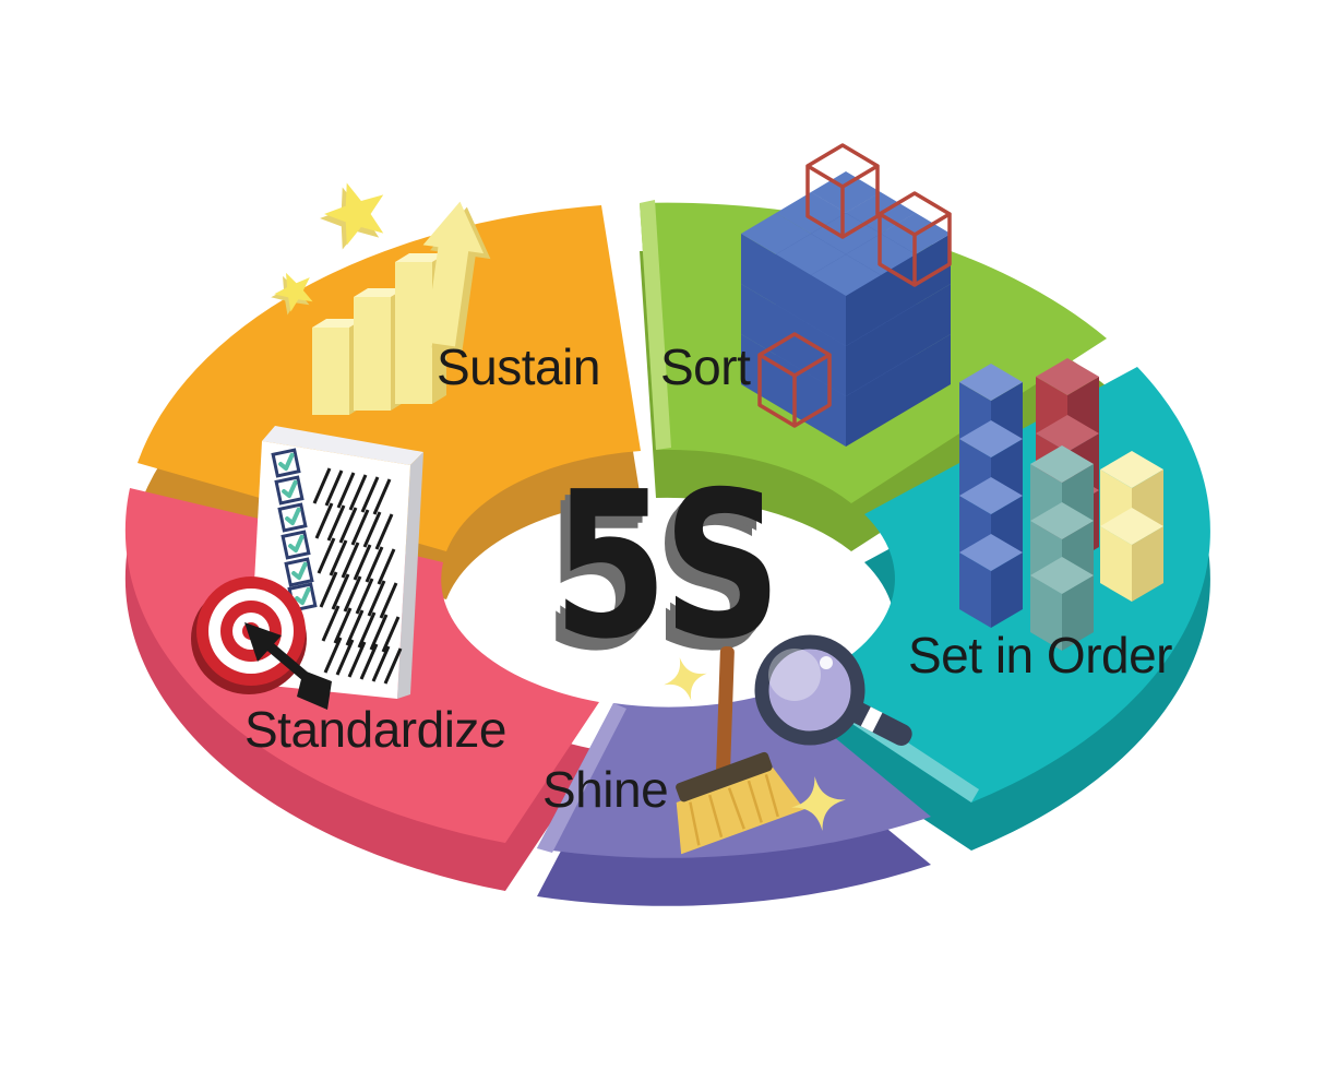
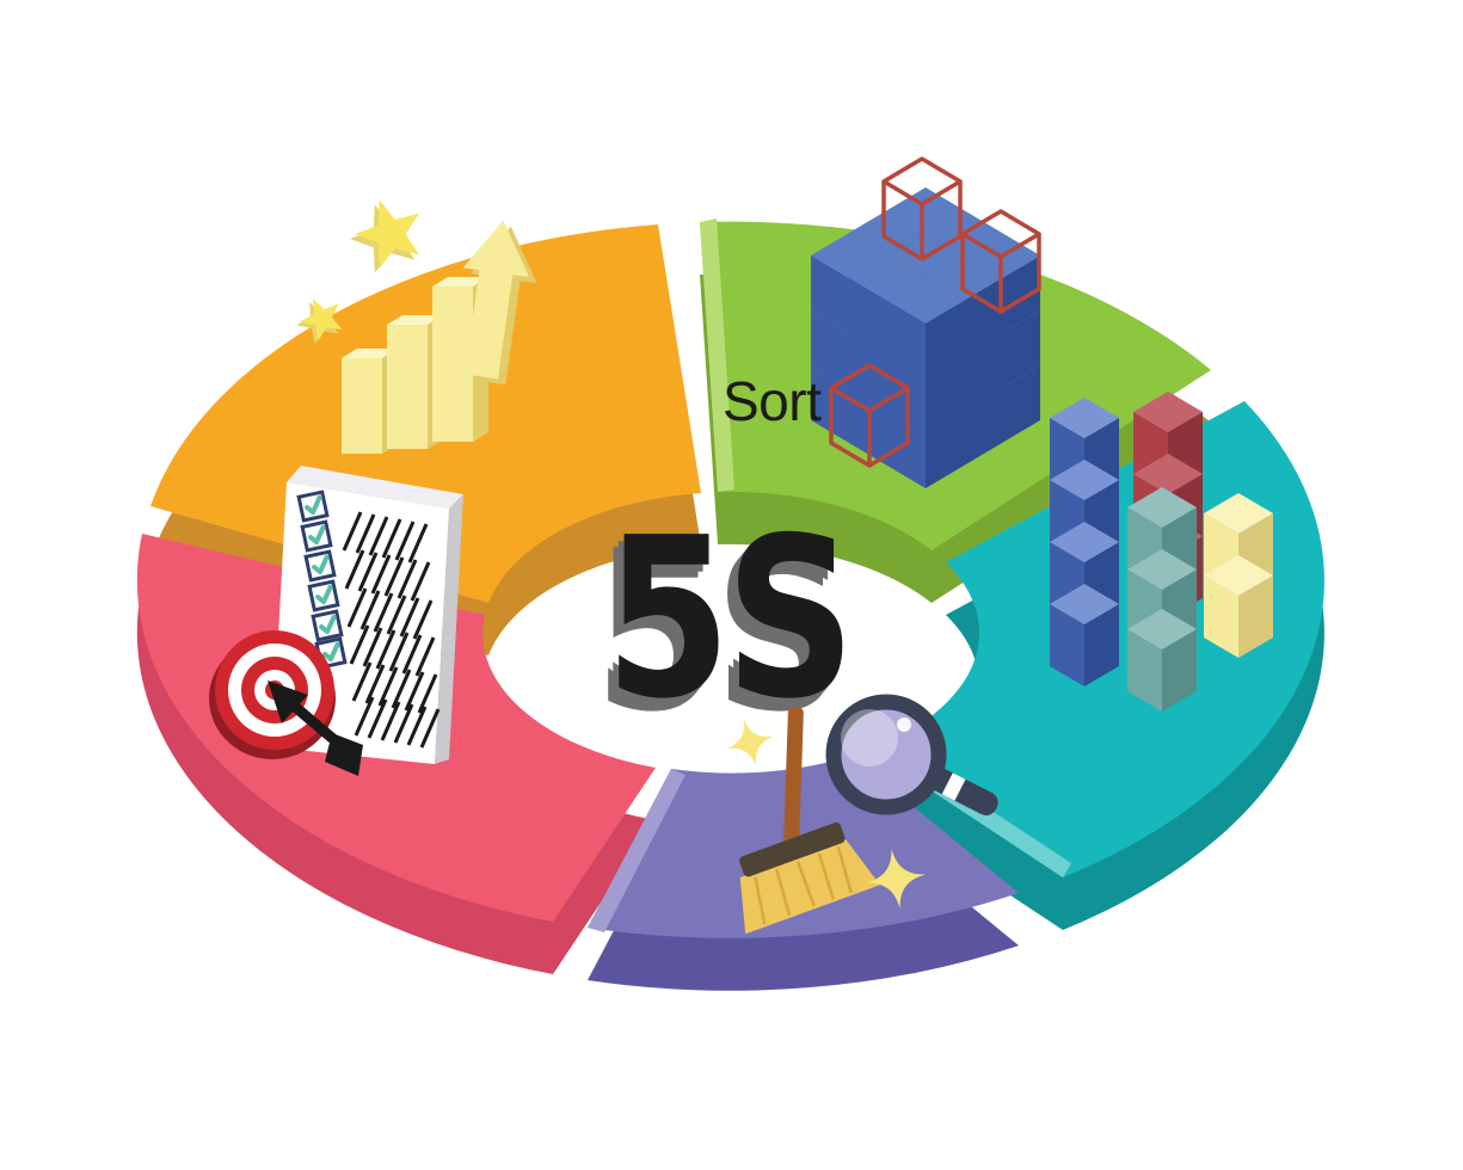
  5S
  Sort
- Set in Order
- Shine
- Standardize
- Sustain
